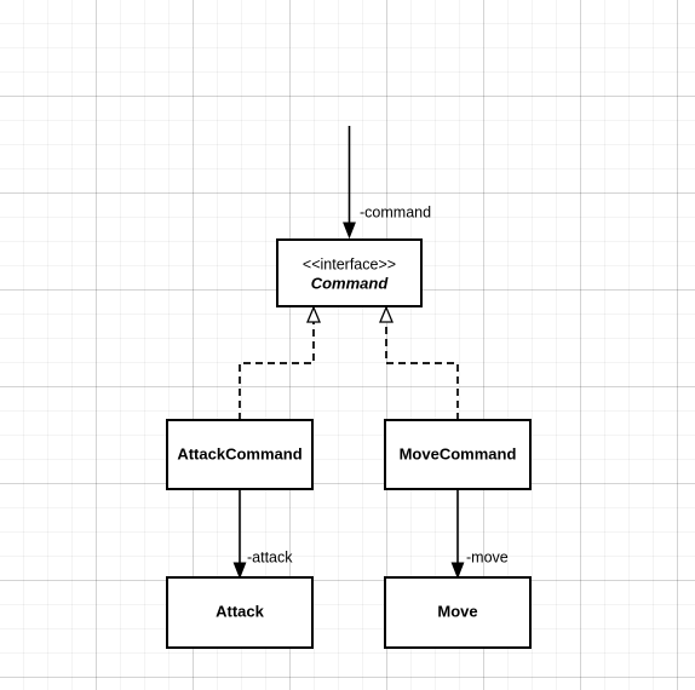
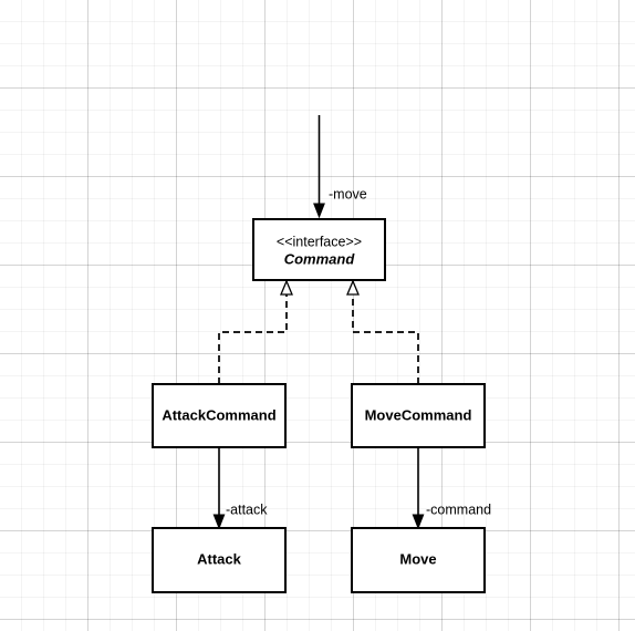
- -command
+ -move
  -attack
- -move
+ -command
  <<interface>>
  Command
  AttackCommand
  MoveCommand
  Attack
  Move
